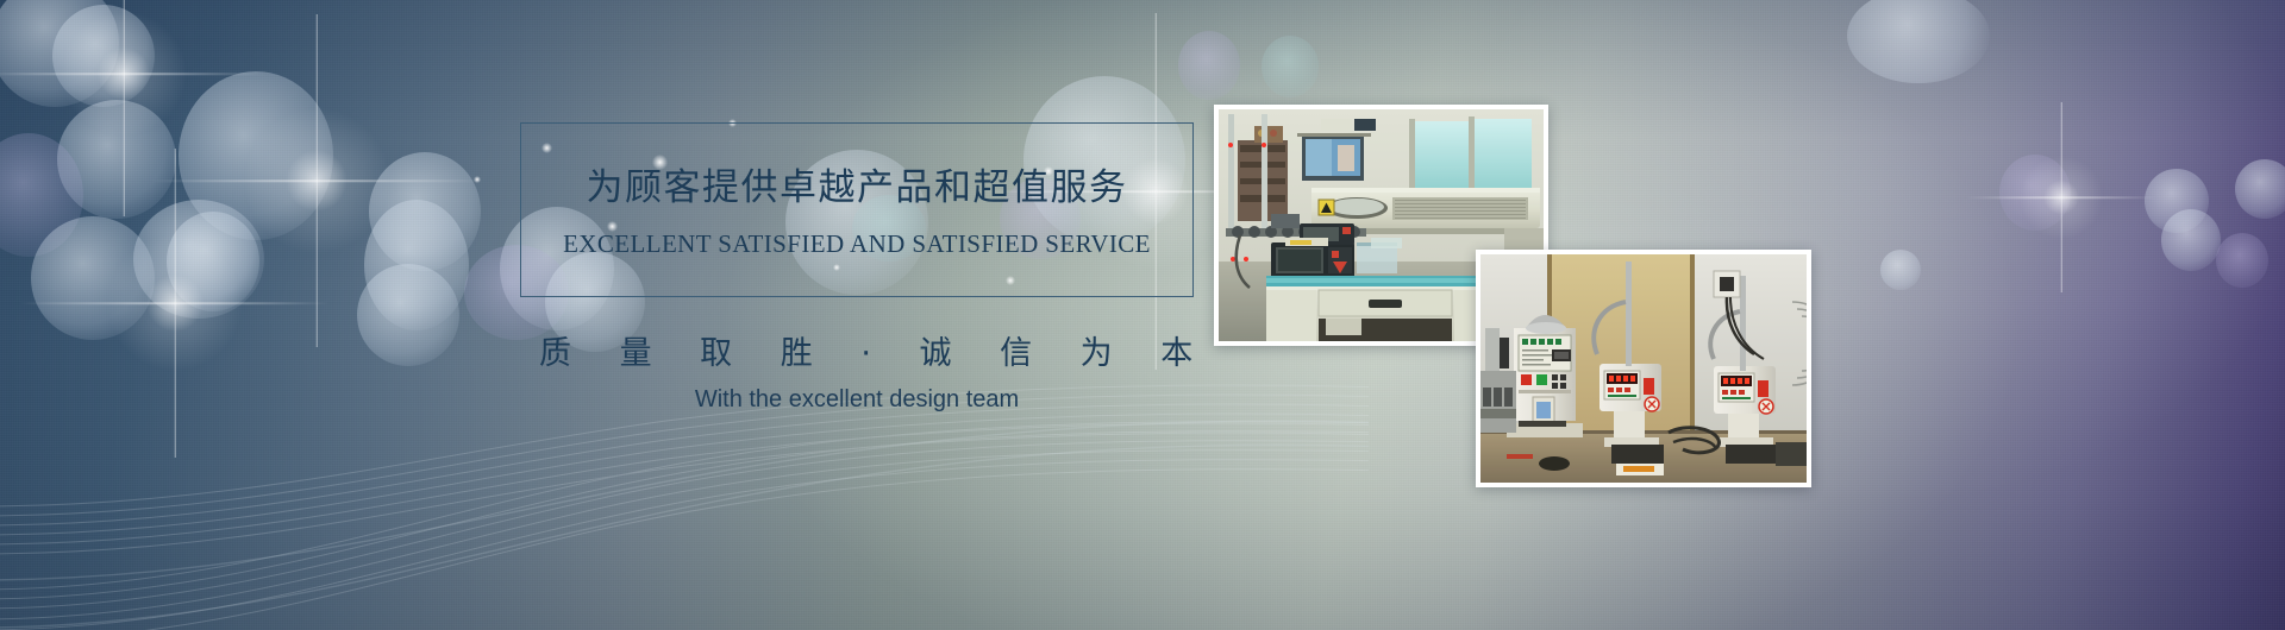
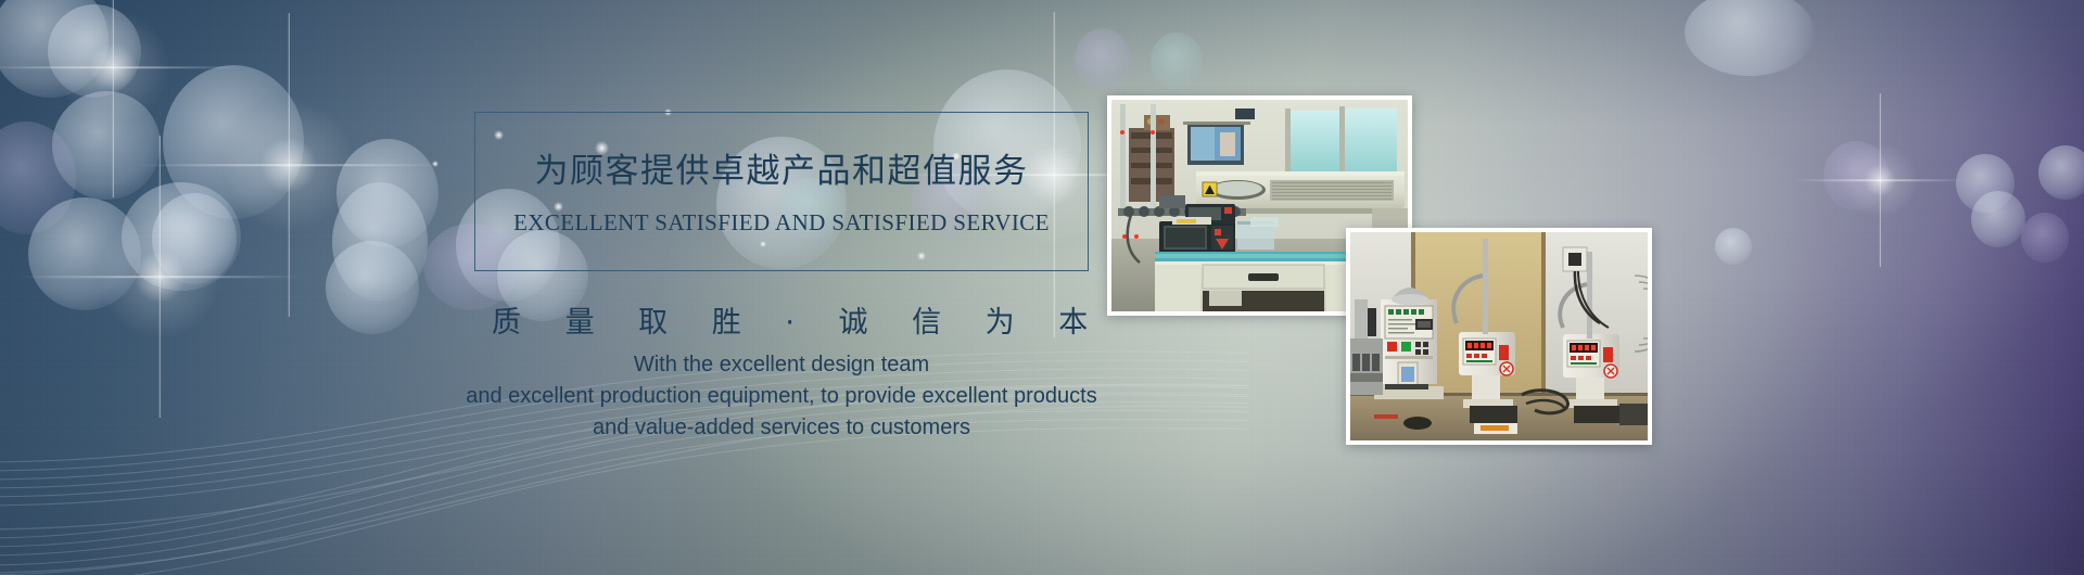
  为顾客提供卓越产品和超值服务
  EXCELLENT SATISFIED AND SATISFIED SERVICE
  质 量 取 胜 · 诚 信 为 本
  With the excellent design team
+ and excellent production equipment, to provide excellent products
+ and value-added services to customers
